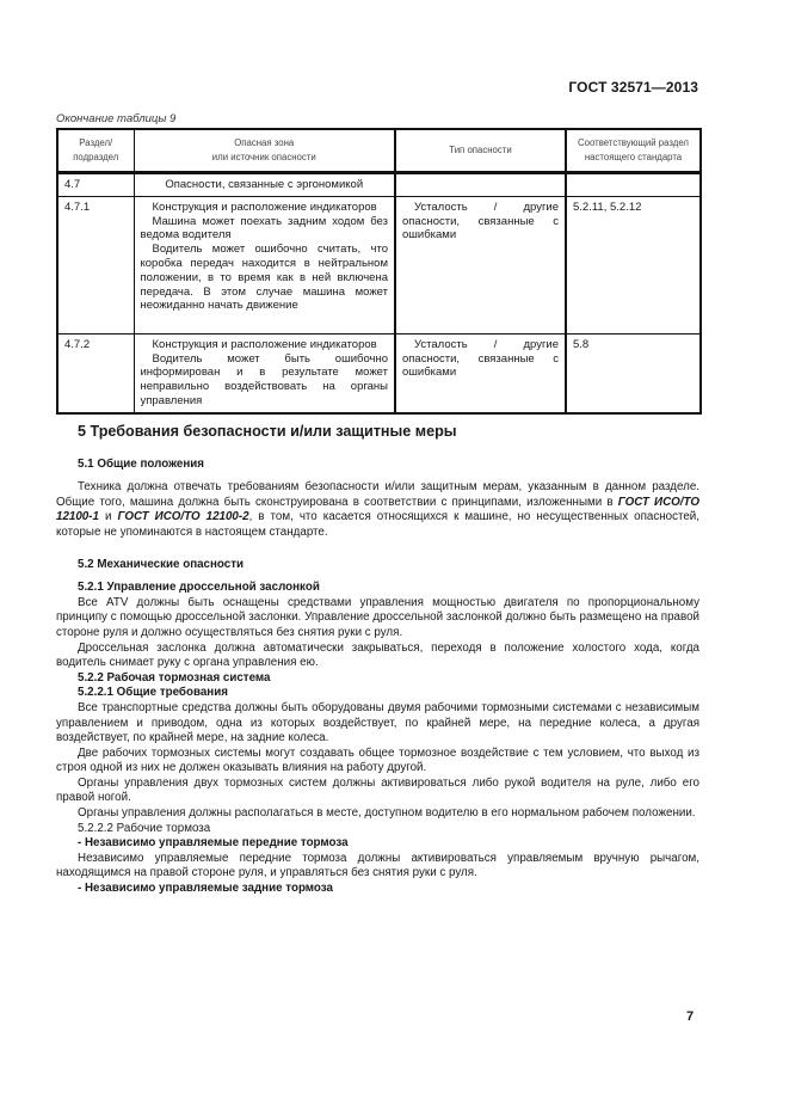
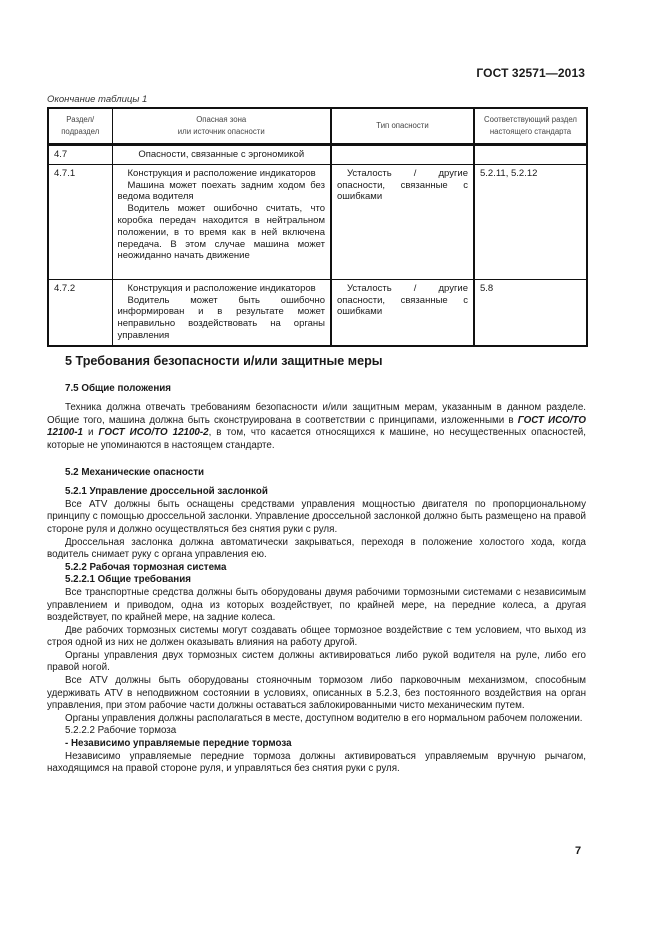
  ГОСТ 32571—2013
- Окончание таблицы 9
+ Окончание таблицы 1
  Раздел/ подраздел	Опасная зона или источник опасности	Тип опасности	Соответствующий раздел настоящего стандарта
  4.7	Опасности, связанные с эргономикой
  4.7.1	Конструкция и расположение индикаторов Машина может поехать задним ходом без ведома водителя Водитель может ошибочно считать, что коробка передач находится в нейтральном положении, в то время как в ней включена передача. В этом случае машина может неожиданно начать движение	Усталость / другие опасности, связанные с ошибками	5.2.11, 5.2.12
  4.7.2	Конструкция и расположение индикаторов Водитель может быть ошибочно информирован и в результате может неправильно воздействовать на органы управления	Усталость / другие опасности, связанные с ошибками	5.8
  5 Требования безопасности и/или защитные меры
- 5.1 Общие положения
+ 7.5 Общие положения
  Техника должна отвечать требованиям безопасности и/или защитным мерам, указанным в данном разделе. Общие того, машина должна быть сконструирована в соответствии с принципами, изложенными в ГОСТ ИСО/ТО 12100-1 и ГОСТ ИСО/ТО 12100-2, в том, что касается относящихся к машине, но несущественных опасностей, которые не упоминаются в настоящем стандарте.
  5.2 Механические опасности
  5.2.1 Управление дроссельной заслонкой
  Все ATV должны быть оснащены средствами управления мощностью двигателя по пропорциональному принципу с помощью дроссельной заслонки. Управление дроссельной заслонкой должно быть размещено на правой стороне руля и должно осуществляться без снятия руки с руля.
  Дроссельная заслонка должна автоматически закрываться, переходя в положение холостого хода, когда водитель снимает руку с органа управления ею.
  5.2.2 Рабочая тормозная система
  5.2.2.1 Общие требования
  Все транспортные средства должны быть оборудованы двумя рабочими тормозными системами с независимым управлением и приводом, одна из которых воздействует, по крайней мере, на передние колеса, а другая воздействует, по крайней мере, на задние колеса.
  Две рабочих тормозных системы могут создавать общее тормозное воздействие с тем условием, что выход из строя одной из них не должен оказывать влияния на работу другой.
  Органы управления двух тормозных систем должны активироваться либо рукой водителя на руле, либо его правой ногой.
+ Все ATV должны быть оборудованы стояночным тормозом либо парковочным механизмом, способным удерживать ATV в неподвижном состоянии в условиях, описанных в 5.2.3, без постоянного воздействия на орган управления, при этом рабочие части должны оставаться заблокированными чисто механическим путем.
  Органы управления должны располагаться в месте, доступном водителю в его нормальном рабочем положении.
  5.2.2.2 Рабочие тормоза
  - Независимо управляемые передние тормоза
  Независимо управляемые передние тормоза должны активироваться управляемым вручную рычагом, находящимся на правой стороне руля, и управляться без снятия руки с руля.
- - Независимо управляемые задние тормоза
  7
